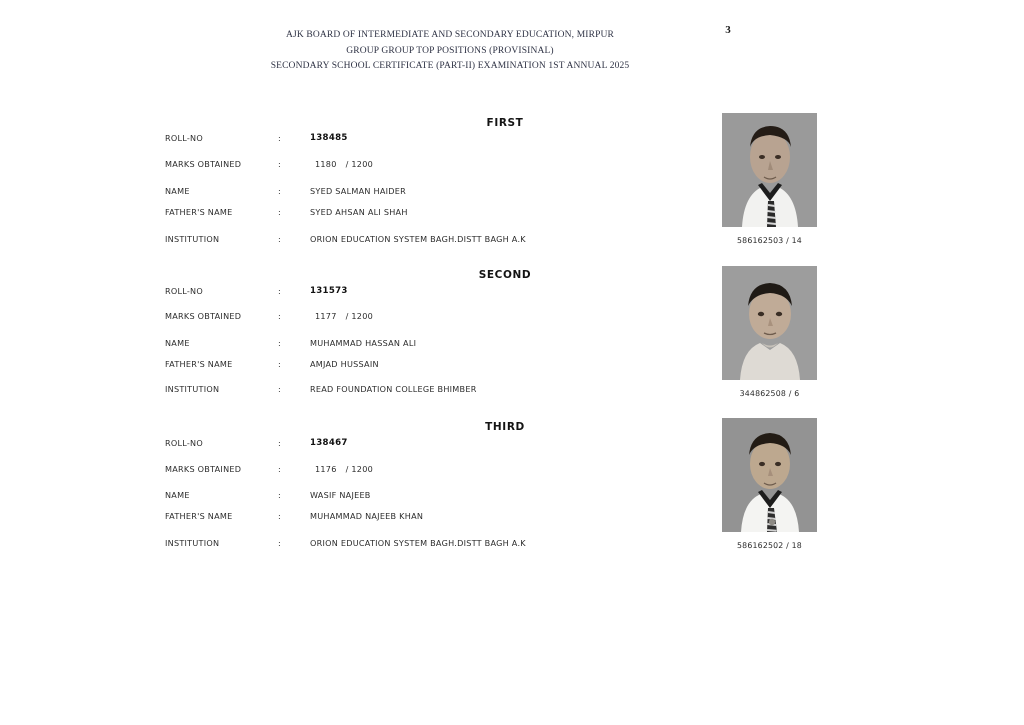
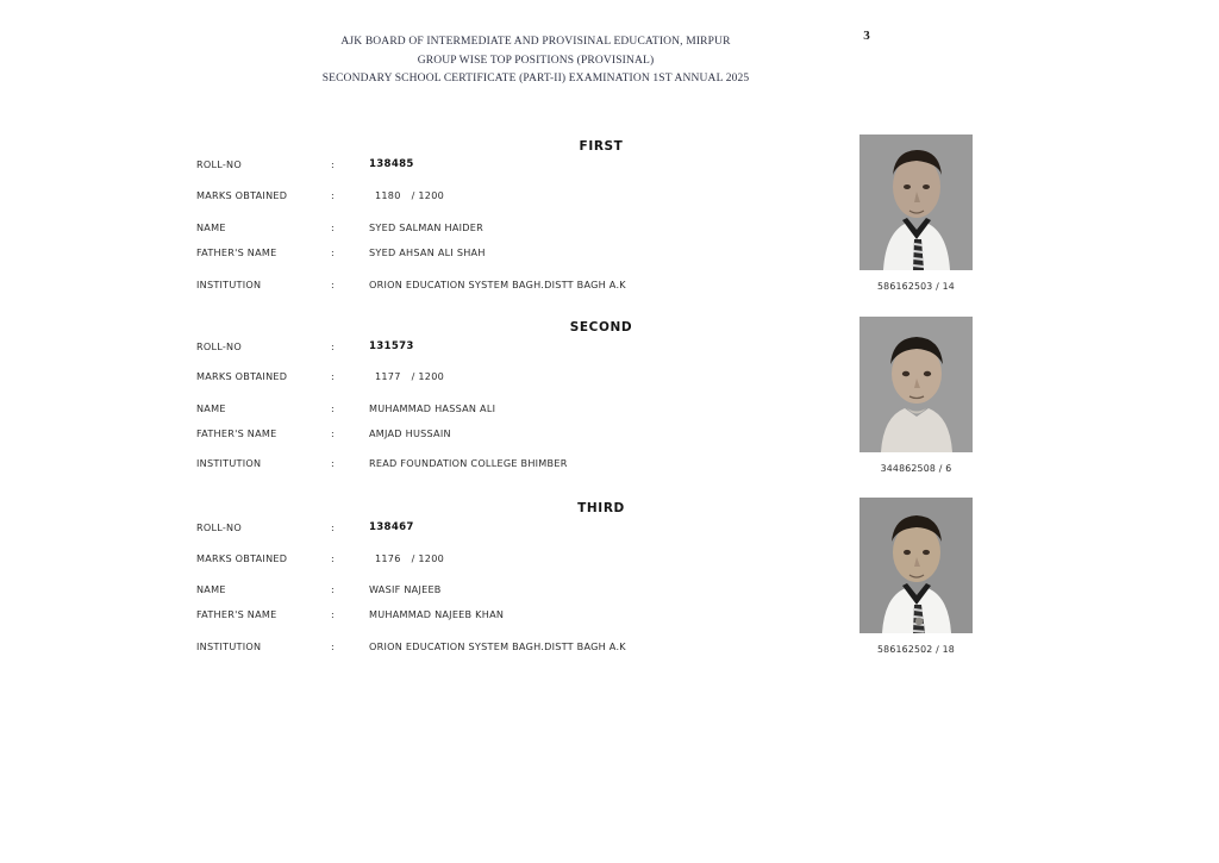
- AJK BOARD OF INTERMEDIATE AND SECONDARY EDUCATION, MIRPUR
+ AJK BOARD OF INTERMEDIATE AND PROVISINAL EDUCATION, MIRPUR
- GROUP GROUP TOP POSITIONS (PROVISINAL)
+ GROUP WISE TOP POSITIONS (PROVISINAL)
  SECONDARY SCHOOL CERTIFICATE (PART-II) EXAMINATION 1ST ANNUAL 2025
  3
  FIRST
  ROLL-NO
  :
  138485
  MARKS OBTAINED
  :
  1180 / 1200
  NAME
  :
  SYED SALMAN HAIDER
  FATHER'S NAME
  :
  SYED AHSAN ALI SHAH
  INSTITUTION
  :
  ORION EDUCATION SYSTEM BAGH.DISTT BAGH A.K
  586162503 / 14
  SECOND
  ROLL-NO
  :
  131573
  MARKS OBTAINED
  :
  1177 / 1200
  NAME
  :
  MUHAMMAD HASSAN ALI
  FATHER'S NAME
  :
  AMJAD HUSSAIN
  INSTITUTION
  :
  READ FOUNDATION COLLEGE BHIMBER
  344862508 / 6
  THIRD
  ROLL-NO
  :
  138467
  MARKS OBTAINED
  :
  1176 / 1200
  NAME
  :
  WASIF NAJEEB
  FATHER'S NAME
  :
  MUHAMMAD NAJEEB KHAN
  INSTITUTION
  :
  ORION EDUCATION SYSTEM BAGH.DISTT BAGH A.K
  586162502 / 18
